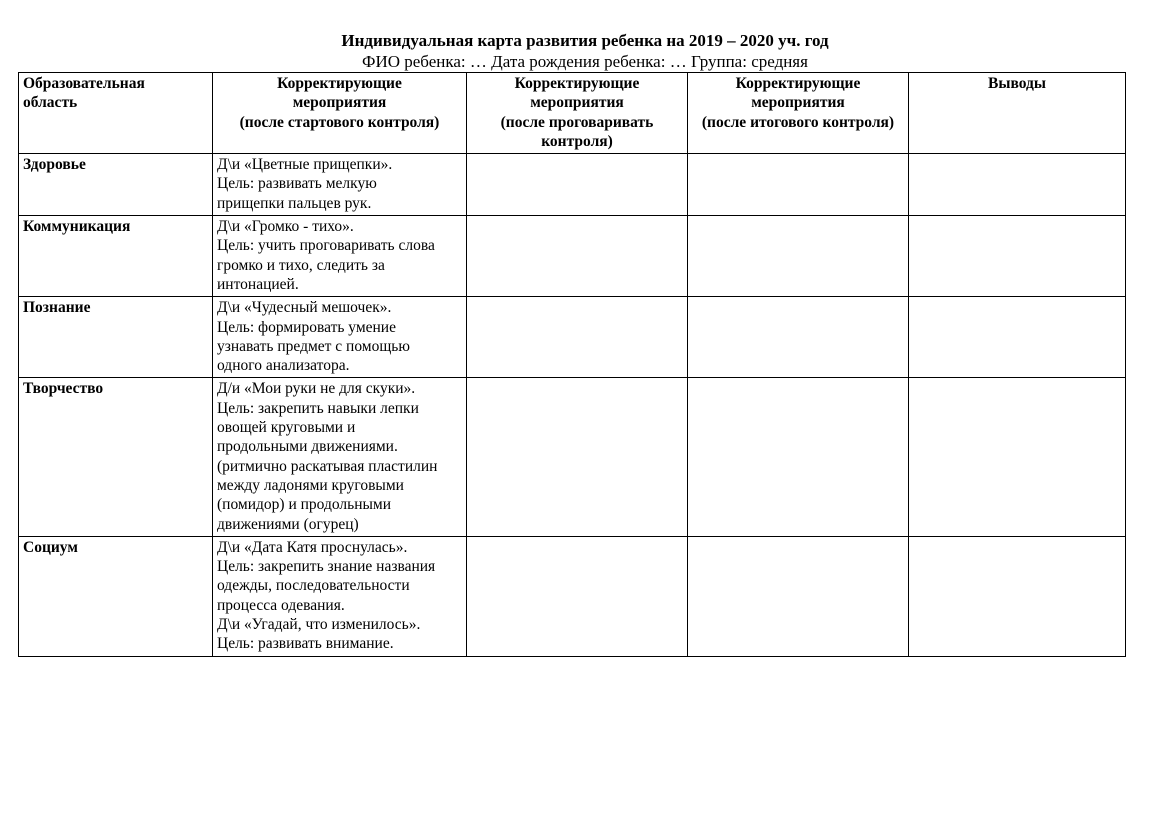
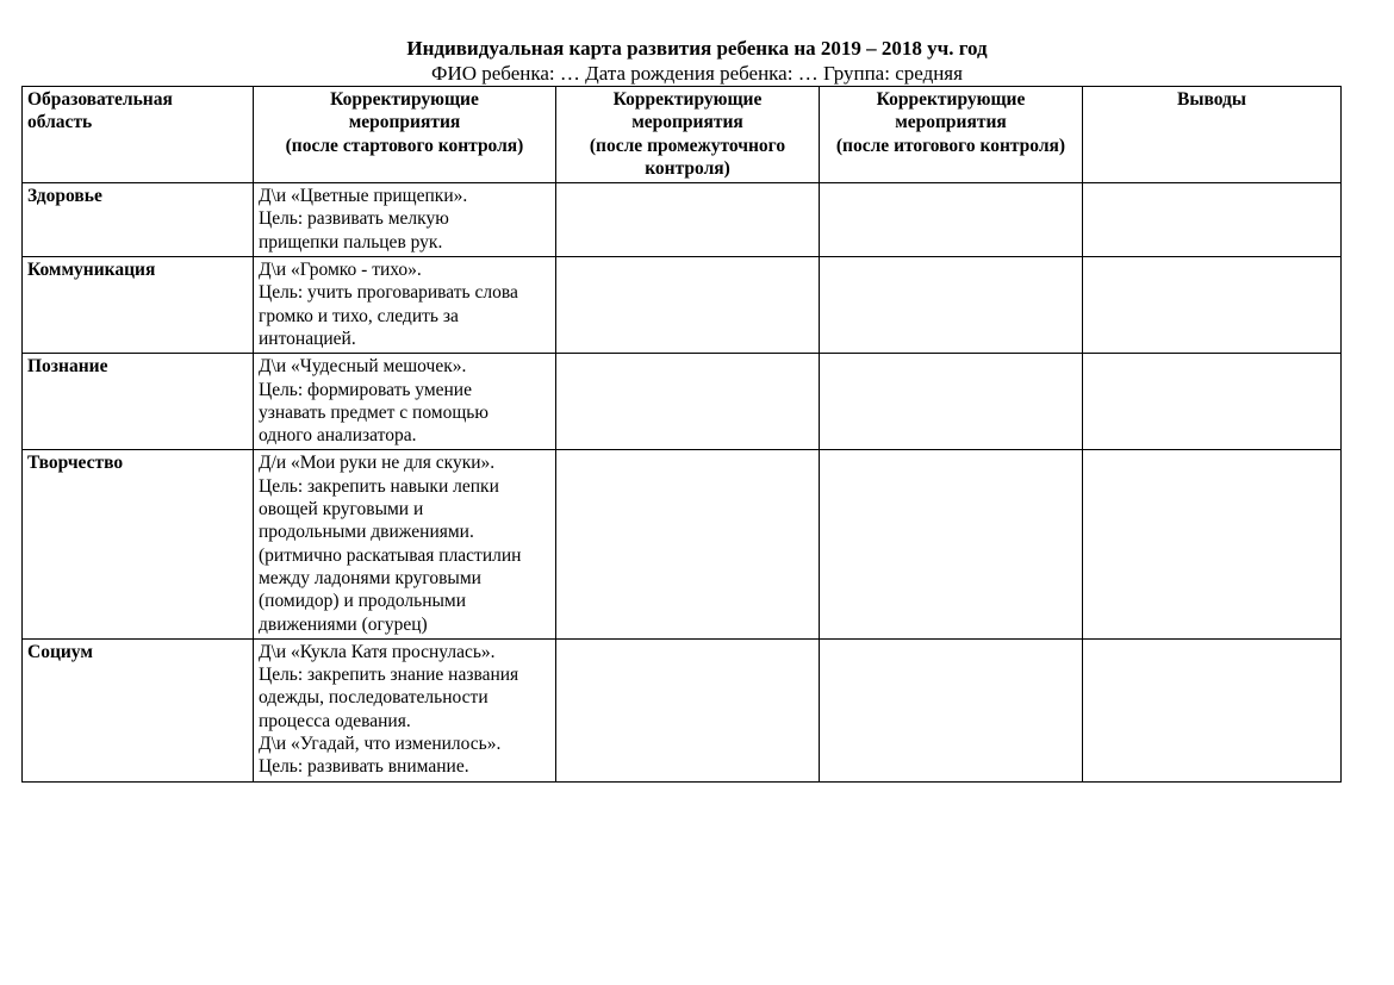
- Индивидуальная карта развития ребенка на 2019 – 2020 уч. год
+ Индивидуальная карта развития ребенка на 2019 – 2018 уч. год
  ФИО ребенка: … Дата рождения ребенка: … Группа: средняя
- Образовательная область	Корректирующие мероприятия (после стартового контроля)	Корректирующие мероприятия (после проговаривать контроля)	Корректирующие мероприятия (после итогового контроля)	Выводы
+ Образовательная область	Корректирующие мероприятия (после стартового контроля)	Корректирующие мероприятия (после промежуточного контроля)	Корректирующие мероприятия (после итогового контроля)	Выводы
  Здоровье	Д\и «Цветные прищепки». Цель: развивать мелкую прищепки пальцев рук.
  Коммуникация	Д\и «Громко - тихо». Цель: учить проговаривать слова громко и тихо, следить за интонацией.
  Познание	Д\и «Чудесный мешочек». Цель: формировать умение узнавать предмет с помощью одного анализатора.
  Творчество	Д/и «Мои руки не для скуки». Цель: закрепить навыки лепки овощей круговыми и продольными движениями. (ритмично раскатывая пластилин между ладонями круговыми (помидор) и продольными движениями (огурец)
- Социум	Д\и «Дата Катя проснулась». Цель: закрепить знание названия одежды, последовательности процесса одевания. Д\и «Угадай, что изменилось». Цель: развивать внимание.
+ Социум	Д\и «Кукла Катя проснулась». Цель: закрепить знание названия одежды, последовательности процесса одевания. Д\и «Угадай, что изменилось». Цель: развивать внимание.
